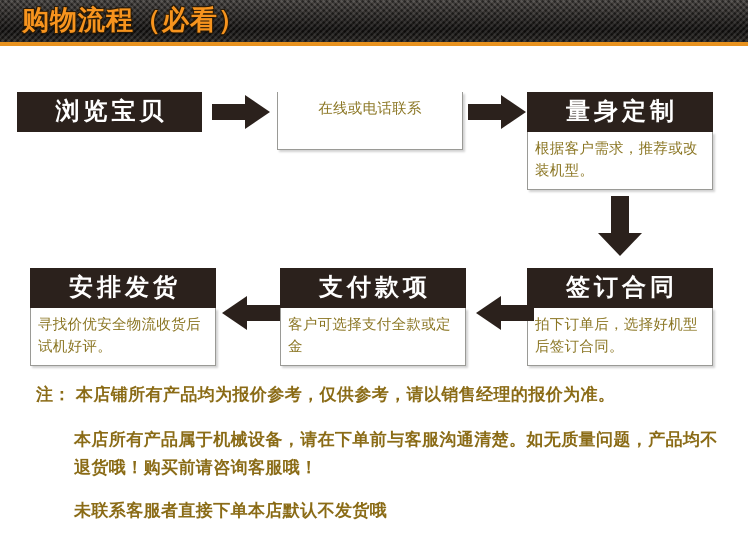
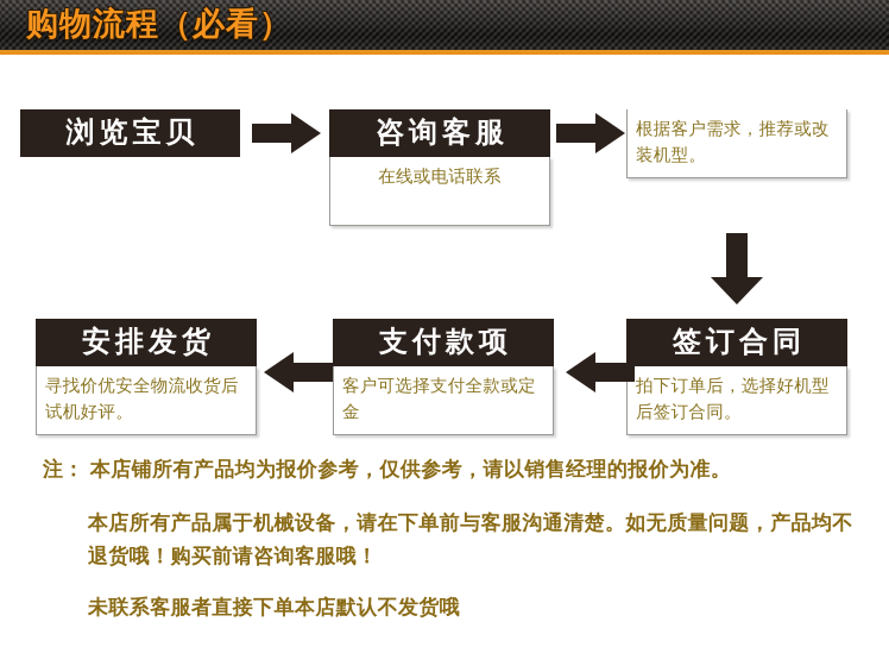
  购物流程（必看）
  浏览宝贝
+ 咨询客服
  在线或电话联系
- 量身定制
  根据客户需求，推荐或改装机型。
  签订合同
  拍下订单后，选择好机型后签订合同。
  支付款项
  客户可选择支付全款或定金
  安排发货
  寻找价优安全物流收货后试机好评。
  注： 本店铺所有产品均为报价参考，仅供参考，请以销售经理的报价为准。
  本店所有产品属于机械设备，请在下单前与客服沟通清楚。如无质量问题，产品均不退货哦！购买前请咨询客服哦！
  未联系客服者直接下单本店默认不发货哦
